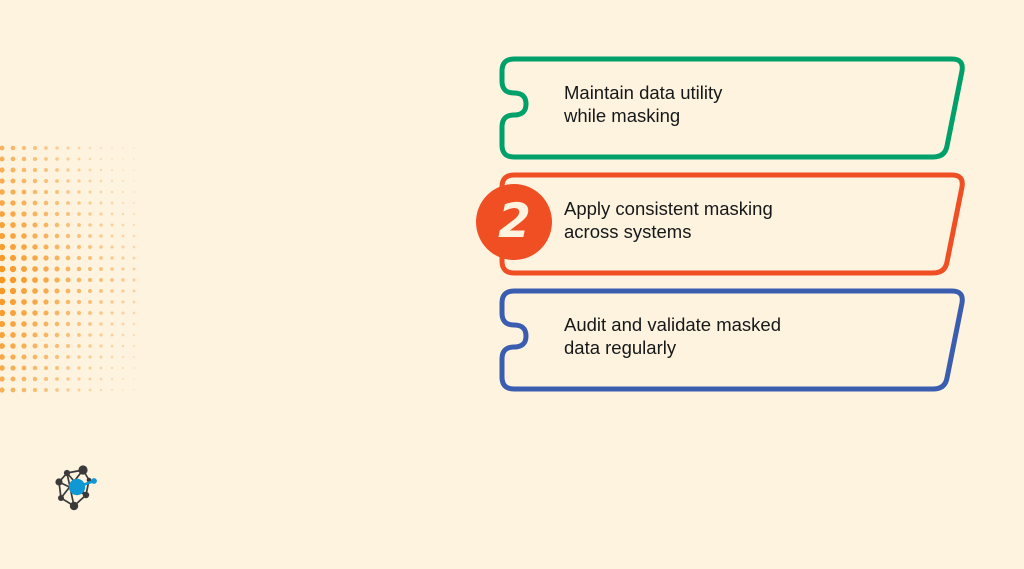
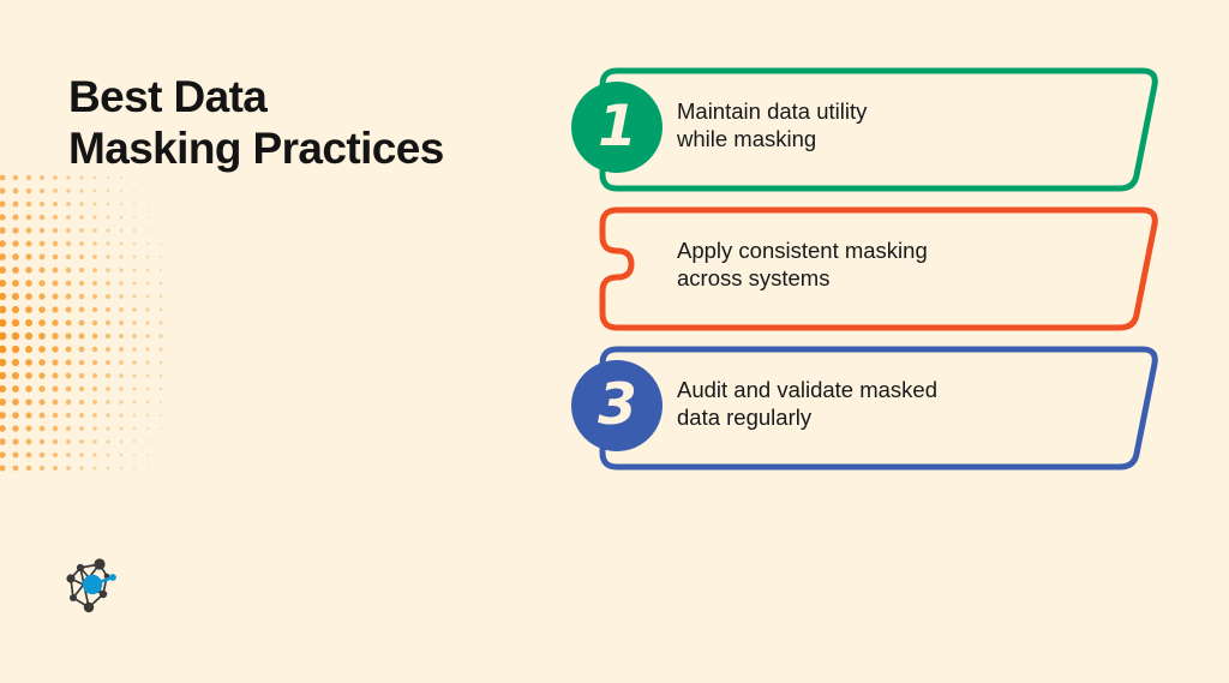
+ Best Data
+ Masking Practices
+ 1
  Maintain data utility
  while masking
- 2
  Apply consistent masking
  across systems
+ 3
  Audit and validate masked
  data regularly
